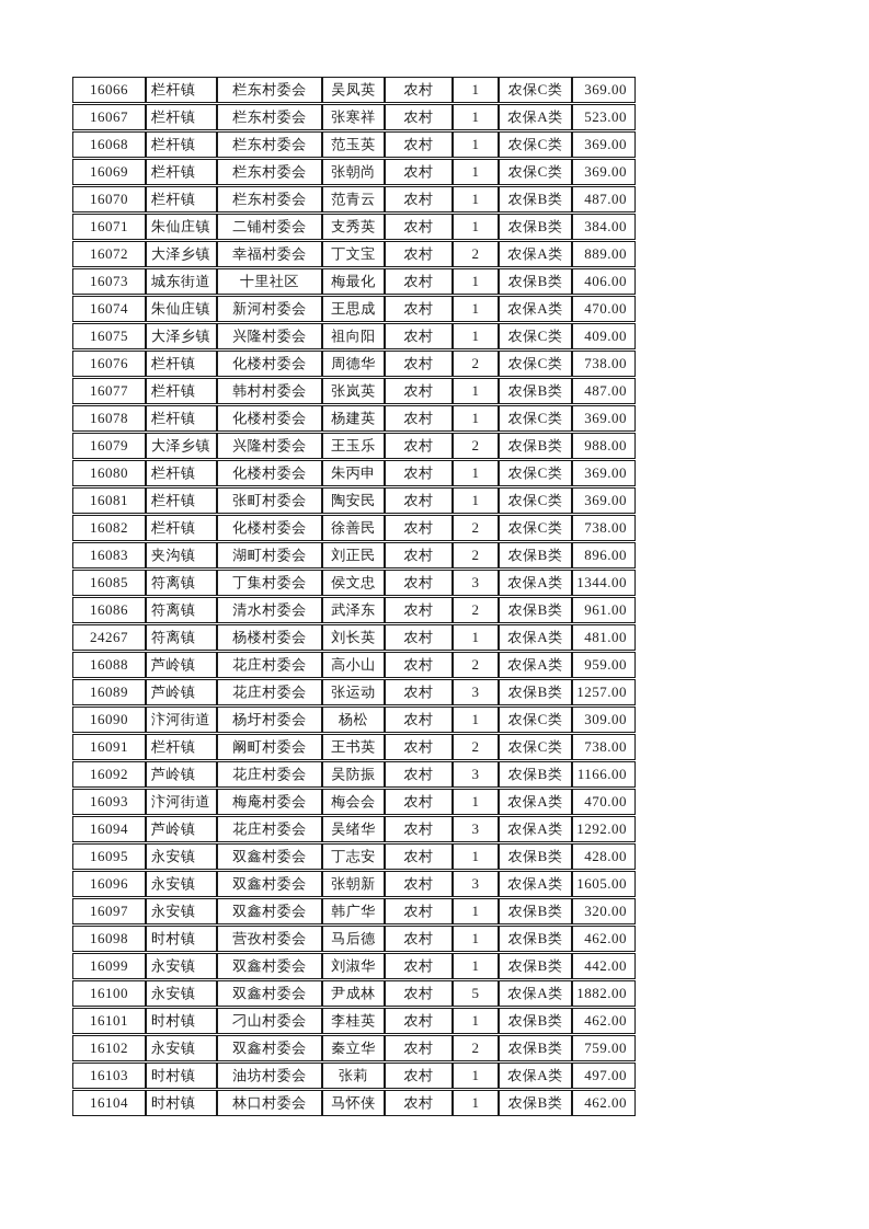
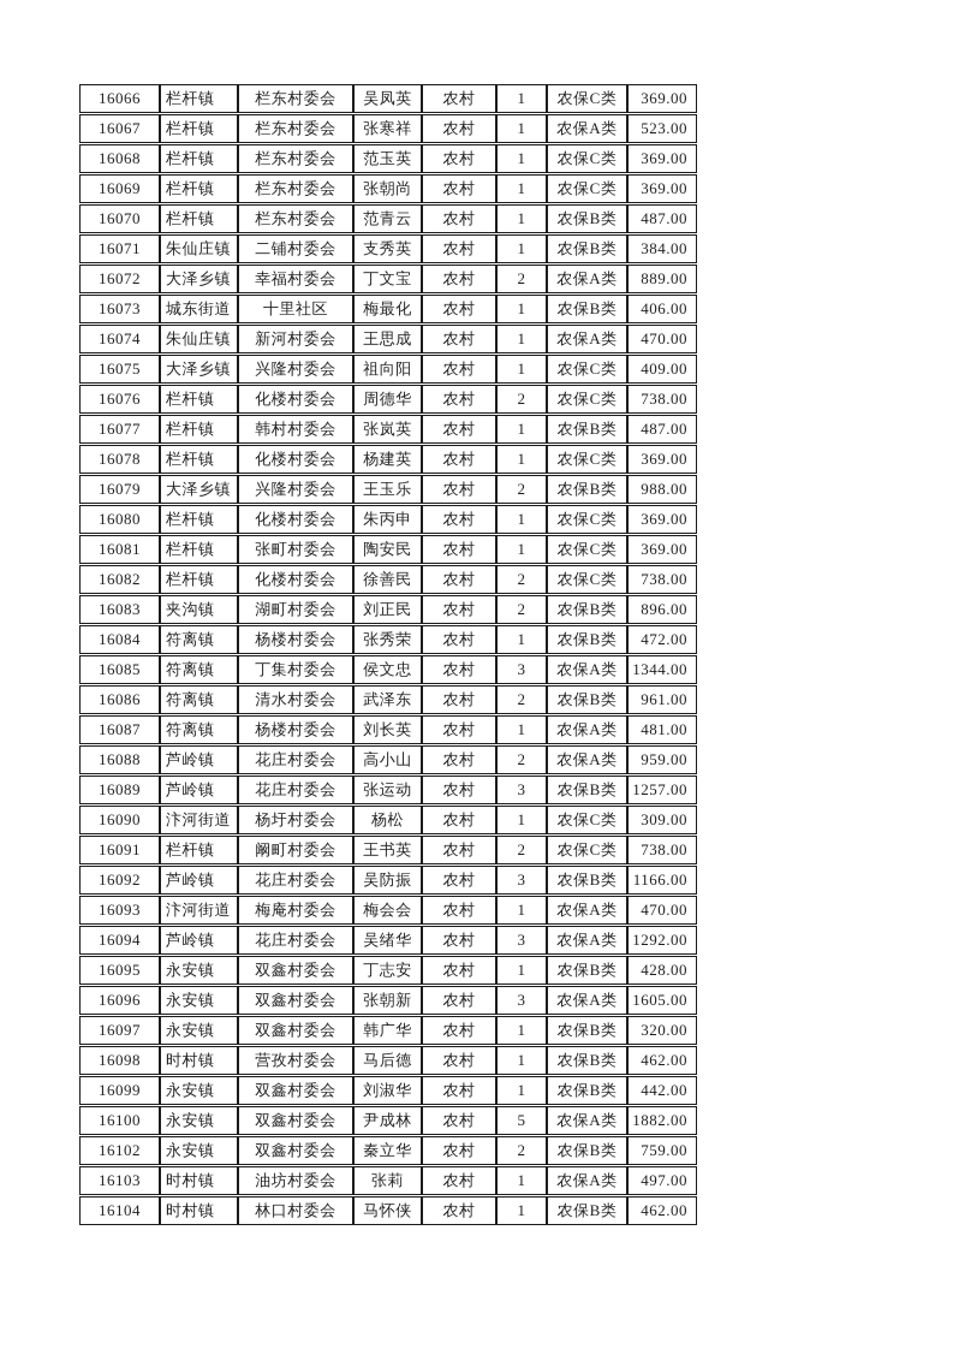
  16066	栏杆镇	栏东村委会	吴凤英	农村	1	农保C类	369.00
  16067	栏杆镇	栏东村委会	张寒祥	农村	1	农保A类	523.00
  16068	栏杆镇	栏东村委会	范玉英	农村	1	农保C类	369.00
  16069	栏杆镇	栏东村委会	张朝尚	农村	1	农保C类	369.00
  16070	栏杆镇	栏东村委会	范青云	农村	1	农保B类	487.00
  16071	朱仙庄镇	二铺村委会	支秀英	农村	1	农保B类	384.00
  16072	大泽乡镇	幸福村委会	丁文宝	农村	2	农保A类	889.00
  16073	城东街道	十里社区	梅最化	农村	1	农保B类	406.00
  16074	朱仙庄镇	新河村委会	王思成	农村	1	农保A类	470.00
  16075	大泽乡镇	兴隆村委会	祖向阳	农村	1	农保C类	409.00
  16076	栏杆镇	化楼村委会	周德华	农村	2	农保C类	738.00
  16077	栏杆镇	韩村村委会	张岚英	农村	1	农保B类	487.00
  16078	栏杆镇	化楼村委会	杨建英	农村	1	农保C类	369.00
  16079	大泽乡镇	兴隆村委会	王玉乐	农村	2	农保B类	988.00
  16080	栏杆镇	化楼村委会	朱丙申	农村	1	农保C类	369.00
  16081	栏杆镇	张町村委会	陶安民	农村	1	农保C类	369.00
  16082	栏杆镇	化楼村委会	徐善民	农村	2	农保C类	738.00
  16083	夹沟镇	湖町村委会	刘正民	农村	2	农保B类	896.00
+ 16084	符离镇	杨楼村委会	张秀荣	农村	1	农保B类	472.00
  16085	符离镇	丁集村委会	侯文忠	农村	3	农保A类	1344.00
  16086	符离镇	清水村委会	武泽东	农村	2	农保B类	961.00
- 24267	符离镇	杨楼村委会	刘长英	农村	1	农保A类	481.00
+ 16087	符离镇	杨楼村委会	刘长英	农村	1	农保A类	481.00
  16088	芦岭镇	花庄村委会	高小山	农村	2	农保A类	959.00
  16089	芦岭镇	花庄村委会	张运动	农村	3	农保B类	1257.00
  16090	汴河街道	杨圩村委会	杨松	农村	1	农保C类	309.00
  16091	栏杆镇	阚町村委会	王书英	农村	2	农保C类	738.00
  16092	芦岭镇	花庄村委会	吴防振	农村	3	农保B类	1166.00
  16093	汴河街道	梅庵村委会	梅会会	农村	1	农保A类	470.00
  16094	芦岭镇	花庄村委会	吴绪华	农村	3	农保A类	1292.00
  16095	永安镇	双鑫村委会	丁志安	农村	1	农保B类	428.00
  16096	永安镇	双鑫村委会	张朝新	农村	3	农保A类	1605.00
  16097	永安镇	双鑫村委会	韩广华	农村	1	农保B类	320.00
  16098	时村镇	营孜村委会	马后德	农村	1	农保B类	462.00
  16099	永安镇	双鑫村委会	刘淑华	农村	1	农保B类	442.00
  16100	永安镇	双鑫村委会	尹成林	农村	5	农保A类	1882.00
- 16101	时村镇	刁山村委会	李桂英	农村	1	农保B类	462.00
  16102	永安镇	双鑫村委会	秦立华	农村	2	农保B类	759.00
  16103	时村镇	油坊村委会	张莉	农村	1	农保A类	497.00
  16104	时村镇	林口村委会	马怀侠	农村	1	农保B类	462.00
